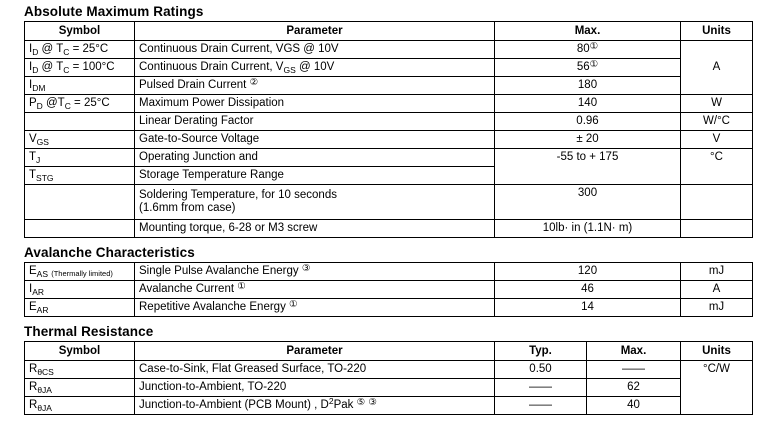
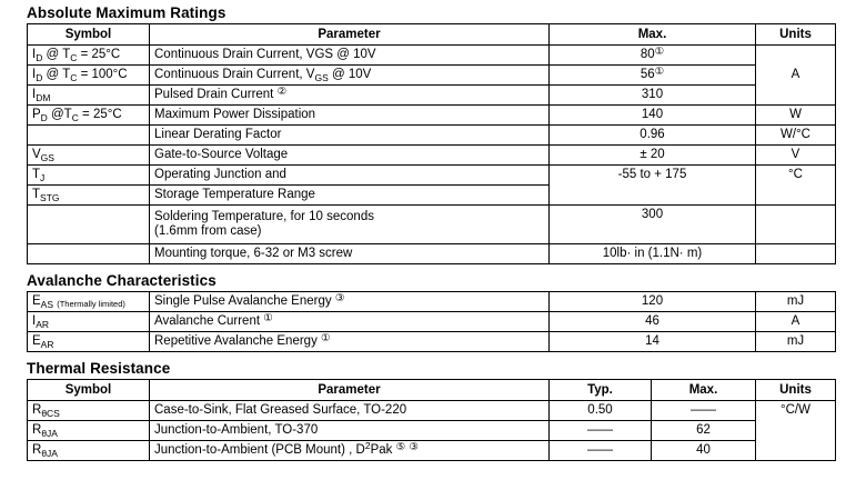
  Absolute Maximum Ratings
  Symbol	Parameter	Max.	Units
  ID @ TC = 25°C	Continuous Drain Current, VGS @ 10V	80①
  ID @ TC = 100°C	Continuous Drain Current, VGS @ 10V	56①	A
- IDM	Pulsed Drain Current ②	180
+ IDM	Pulsed Drain Current ②	310
  PD @TC = 25°C	Maximum Power Dissipation	140	W
  	Linear Derating Factor	0.96	W/°C
  VGS	Gate-to-Source Voltage	± 20	V
  TJ	Operating Junction and	-55 to + 175	°C
  TSTG	Storage Temperature Range
  	Soldering Temperature, for 10 seconds(1.6mm from case)	300
- 	Mounting torque, 6-28 or M3 screw	10lb· in (1.1N· m)
+ 	Mounting torque, 6-32 or M3 screw	10lb· in (1.1N· m)
  Avalanche Characteristics
  EAS (Thermally limited)	Single Pulse Avalanche Energy ③	120	mJ
  IAR	Avalanche Current ①	46	A
  EAR	Repetitive Avalanche Energy ①	14	mJ
  Thermal Resistance
  Symbol	Parameter	Typ.	Max.	Units
  RθCS	Case-to-Sink, Flat Greased Surface, TO-220	0.50	——	°C/W
- RθJA	Junction-to-Ambient, TO-220	——	62
+ RθJA	Junction-to-Ambient, TO-370	——	62
  RθJA	Junction-to-Ambient (PCB Mount) , D2Pak ⑤ ③	——	40
